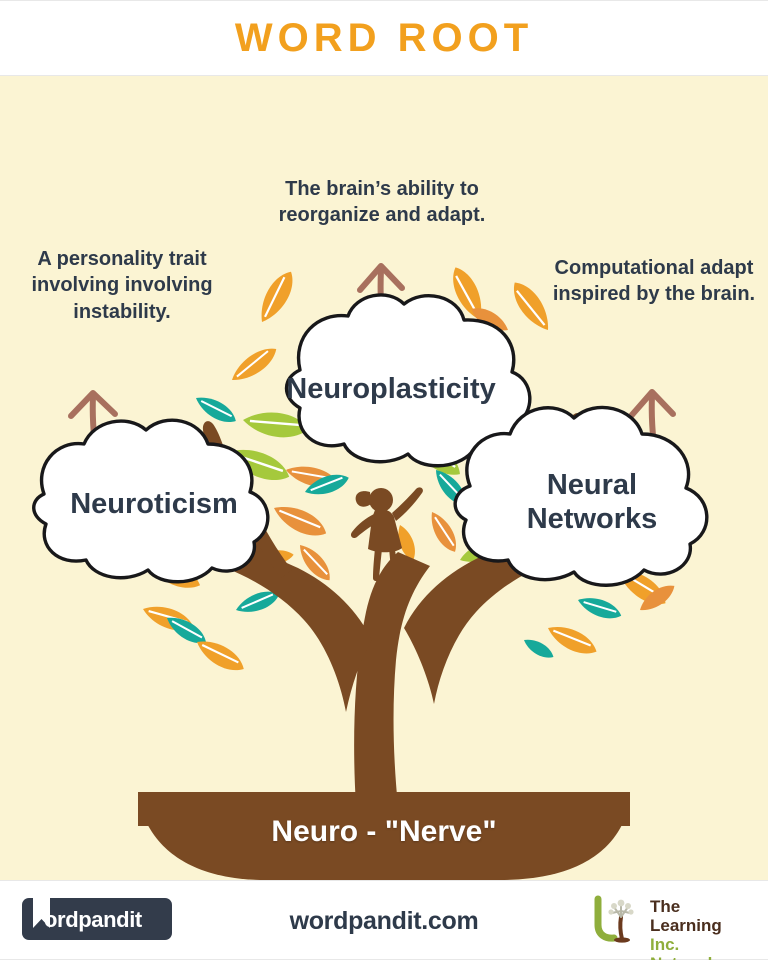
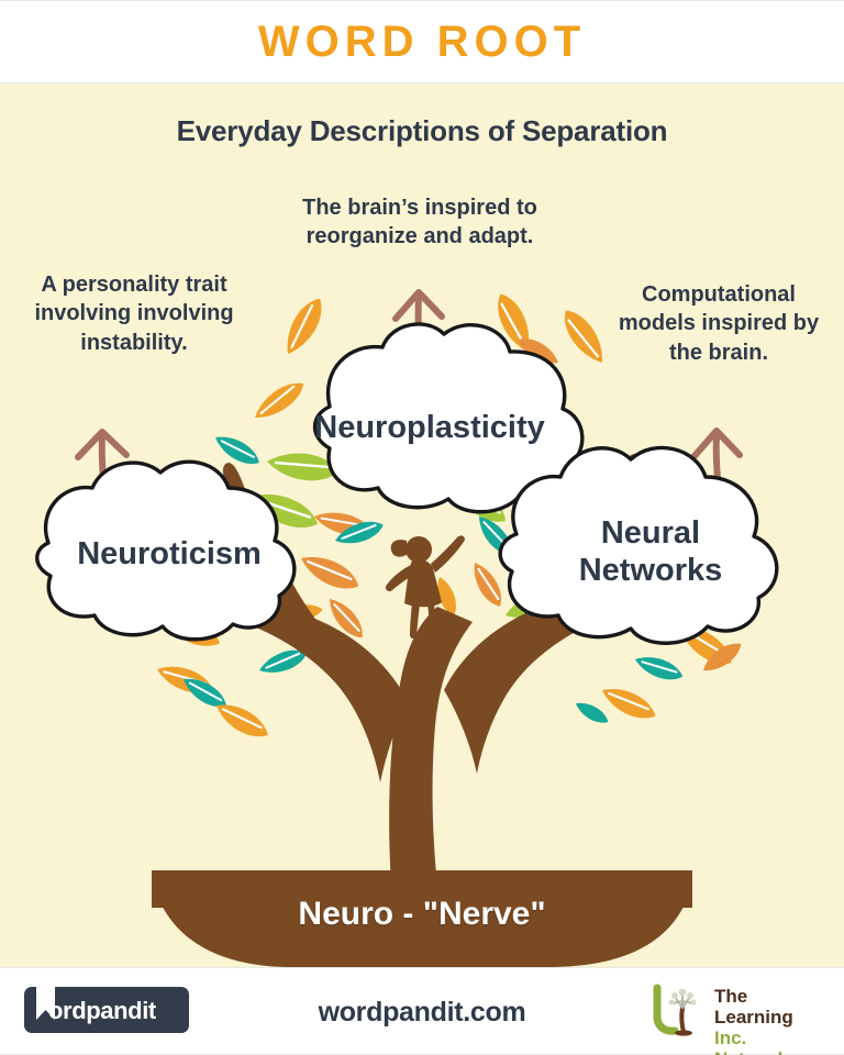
  WORD ROOT
+ Everyday Descriptions of Separation
  A personality trait involving involving instability.
- The brain’s ability to reorganize and adapt.
+ The brain’s inspired to reorganize and adapt.
- Computational adapt inspired by the brain.
+ Computational models inspired by the brain.
  Neuroticism
  Neuroplasticity
  Neural
  Networks
  Neuro - "Nerve"
  ordpandit
  wordpandit.com
  The Learning
